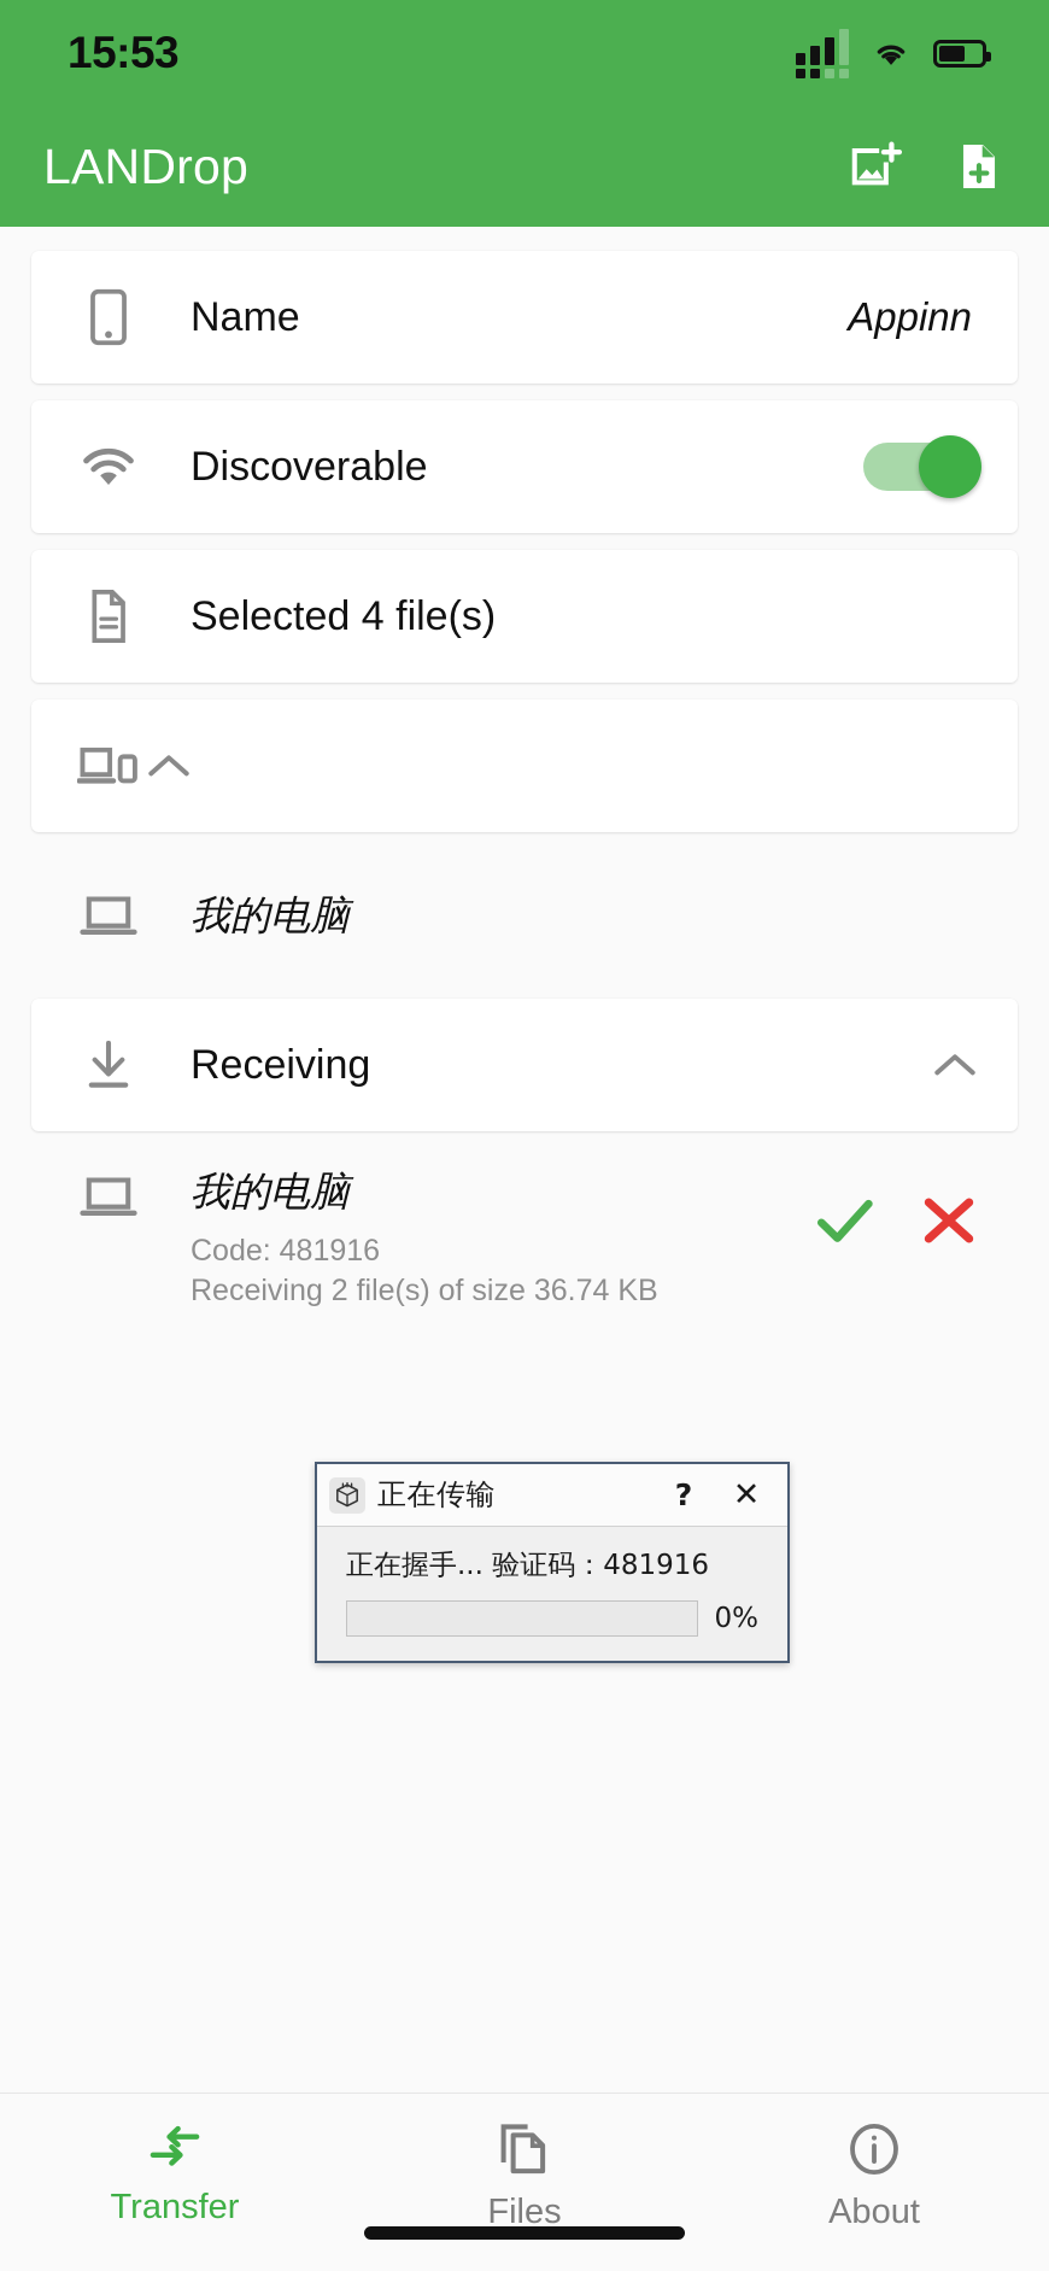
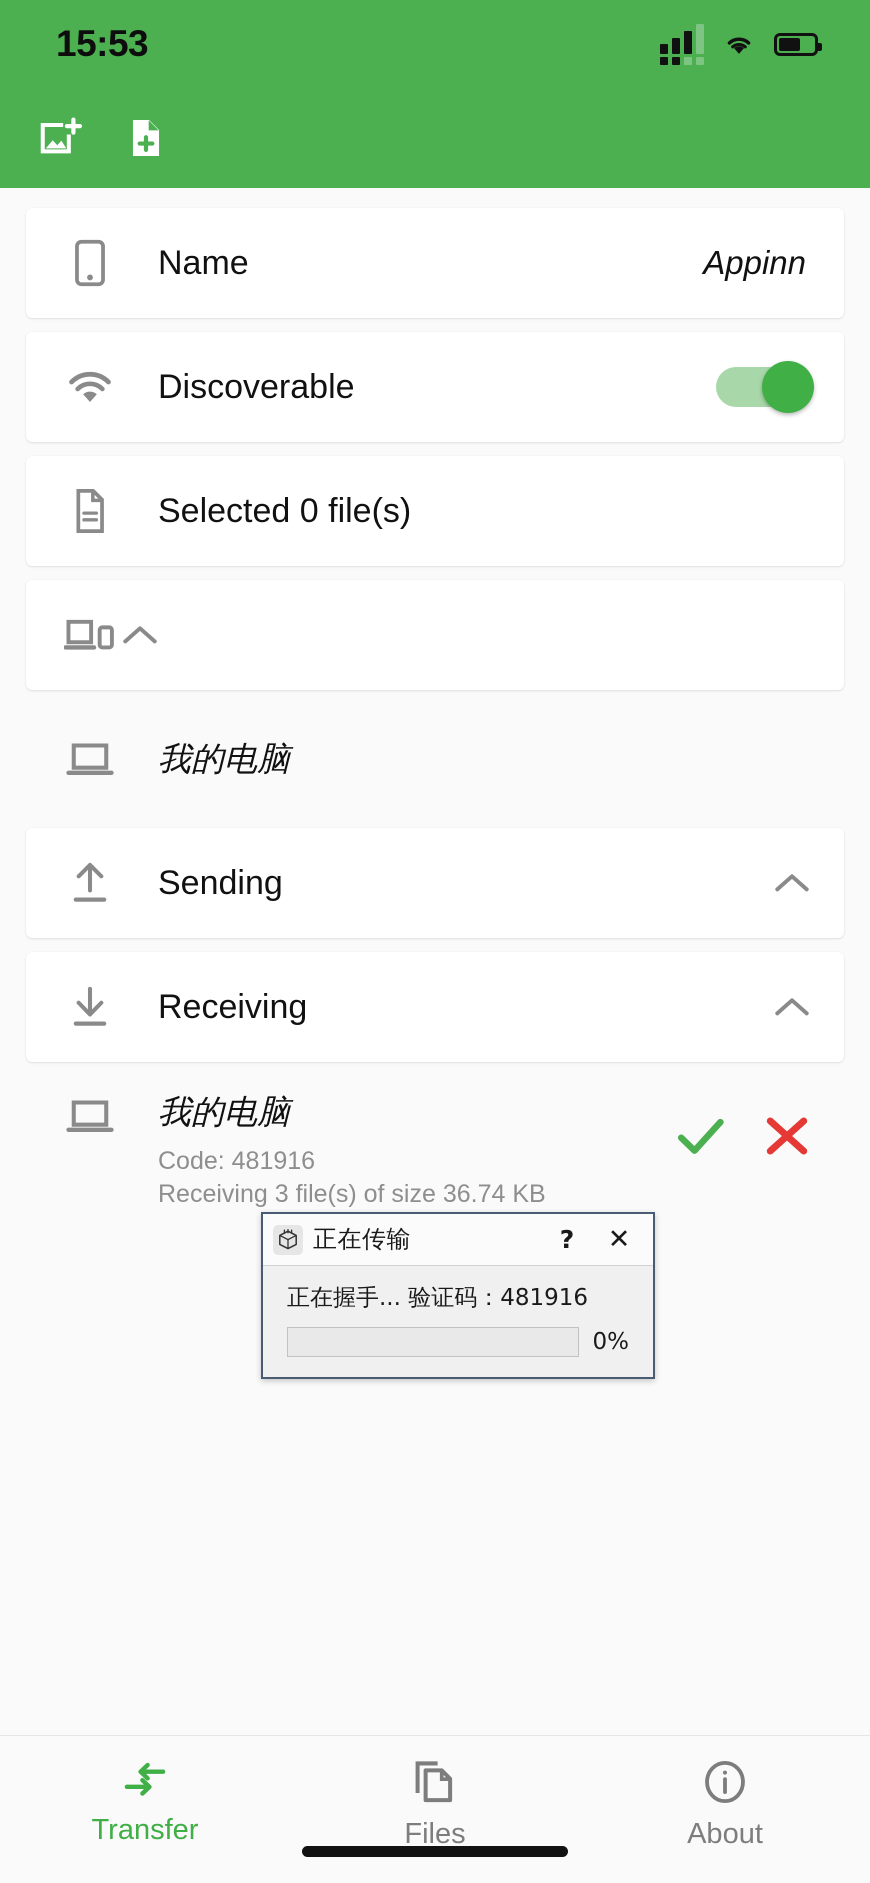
  15:53
- LANDrop
  Name
  Appinn
  Discoverable
- Selected 4 file(s)
+ Selected 0 file(s)
  我的电脑
+ Sending
  Receiving
  我的电脑
  Code: 481916
- Receiving 2 file(s) of size 36.74 KB
+ Receiving 3 file(s) of size 36.74 KB
  正在传输
  ?
  ✕
  正在握手... 验证码：481916
  0%
  Transfer
  Files
  About
